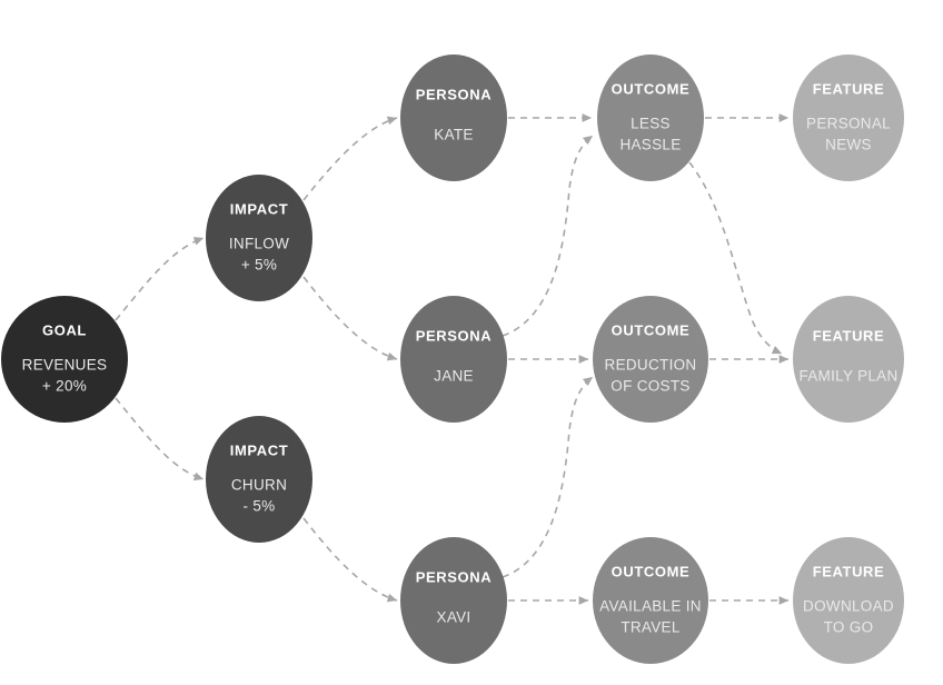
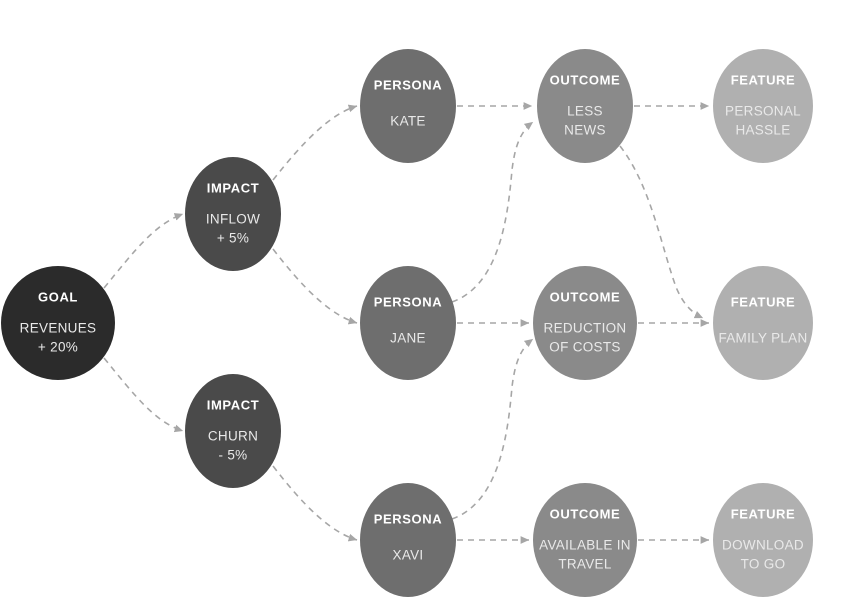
  GOAL
  REVENUES
  + 20%
  IMPACT
  INFLOW
  + 5%
  IMPACT
  CHURN
  - 5%
  PERSONA
  KATE
  PERSONA
  JANE
  PERSONA
  XAVI
  OUTCOME
  LESS
- HASSLE
+ NEWS
  OUTCOME
  REDUCTION
  OF COSTS
  OUTCOME
  AVAILABLE IN
  TRAVEL
  FEATURE
  PERSONAL
- NEWS
+ HASSLE
  FEATURE
  FAMILY PLAN
  FEATURE
  DOWNLOAD
  TO GO
